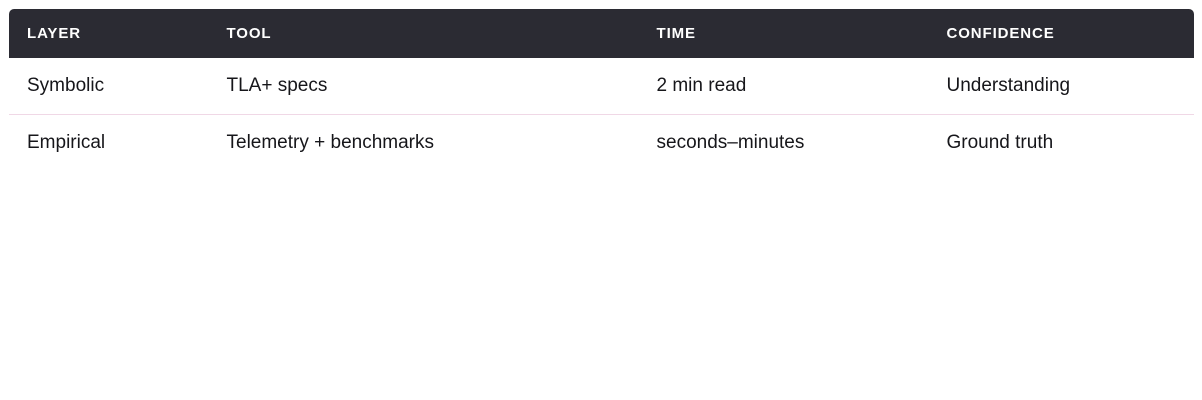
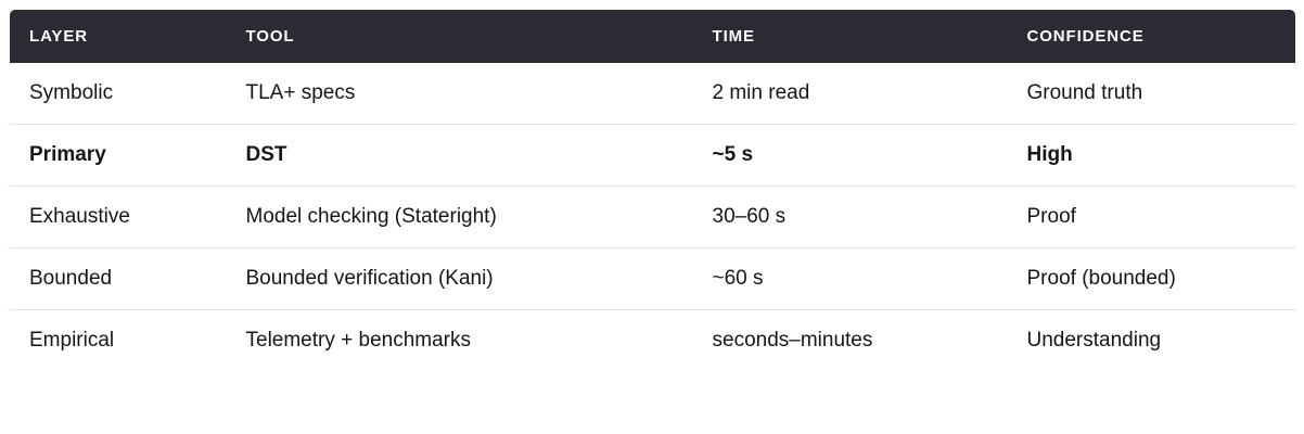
  LAYER	TOOL	TIME	CONFIDENCE
- Symbolic	TLA+ specs	2 min read	Understanding
+ Symbolic	TLA+ specs	2 min read	Ground truth
+ Primary	DST	~5 s	High
+ Exhaustive	Model checking (Stateright)	30–60 s	Proof
+ Bounded	Bounded verification (Kani)	~60 s	Proof (bounded)
- Empirical	Telemetry + benchmarks	seconds–minutes	Ground truth
+ Empirical	Telemetry + benchmarks	seconds–minutes	Understanding
